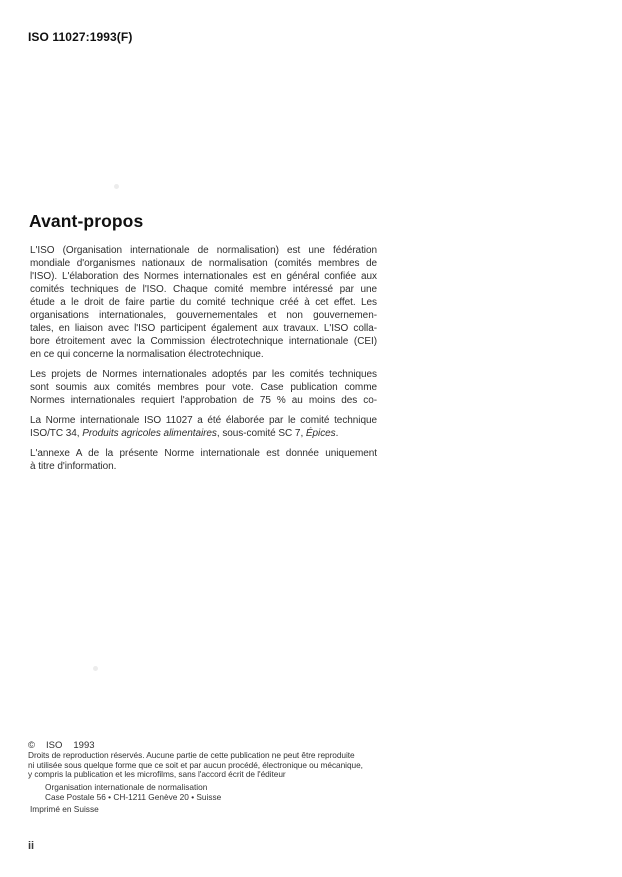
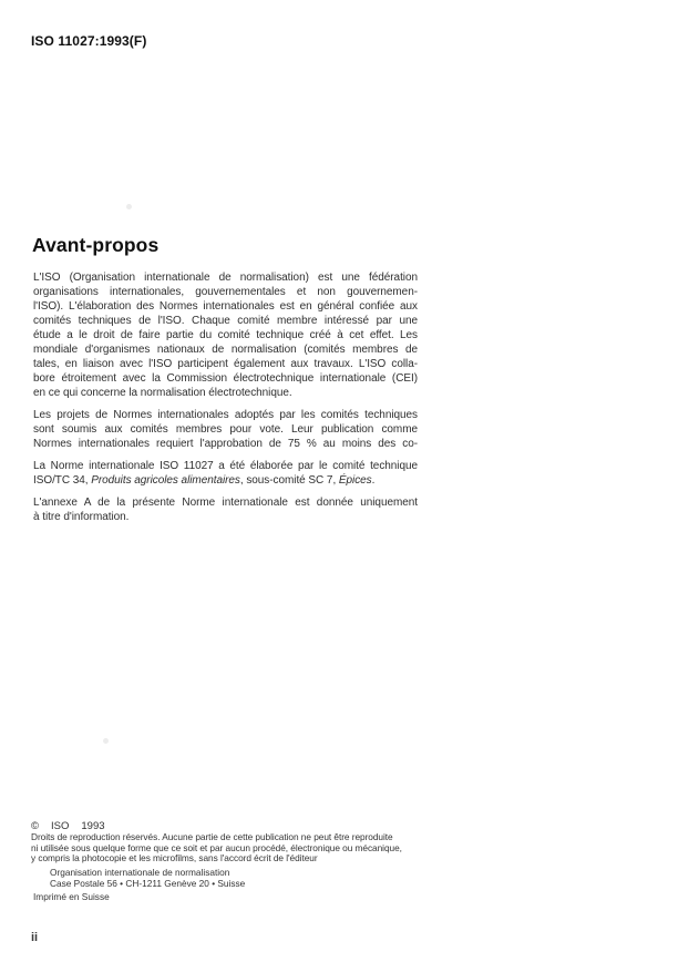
  ISO 11027:1993(F)
  Avant-propos
  L'ISO (Organisation internationale de normalisation) est une fédération
- mondiale d'organismes nationaux de normalisation (comités membres de
+ organisations internationales, gouvernementales et non gouvernemen-
  l'ISO). L'élaboration des Normes internationales est en général confiée aux
  comités techniques de l'ISO. Chaque comité membre intéressé par une
  étude a le droit de faire partie du comité technique créé à cet effet. Les
- organisations internationales, gouvernementales et non gouvernemen-
+ mondiale d'organismes nationaux de normalisation (comités membres de
  tales, en liaison avec l'ISO participent également aux travaux. L'ISO colla-
  bore étroitement avec la Commission électrotechnique internationale (CEI)
  en ce qui concerne la normalisation électrotechnique.
  Les projets de Normes internationales adoptés par les comités techniques
- sont soumis aux comités membres pour vote. Case publication comme
+ sont soumis aux comités membres pour vote. Leur publication comme
  Normes internationales requiert l'approbation de 75 % au moins des co-
  La Norme internationale ISO 11027 a été élaborée par le comité technique
  ISO/TC 34, Produits agricoles alimentaires, sous-comité SC 7, Épices.
  L'annexe A de la présente Norme internationale est donnée uniquement
  à titre d'information.
  © ISO 1993
  Droits de reproduction réservés. Aucune partie de cette publication ne peut être reproduite
  ni utilisée sous quelque forme que ce soit et par aucun procédé, électronique ou mécanique,
- y compris la publication et les microfilms, sans l'accord écrit de l'éditeur
+ y compris la photocopie et les microfilms, sans l'accord écrit de l'éditeur
  Organisation internationale de normalisation
  Case Postale 56 • CH-1211 Genève 20 • Suisse
  Imprimé en Suisse
  ii
